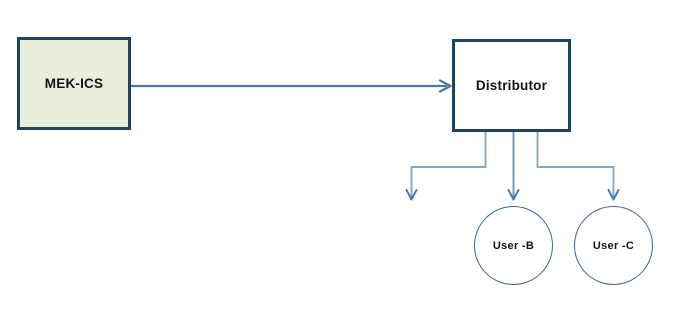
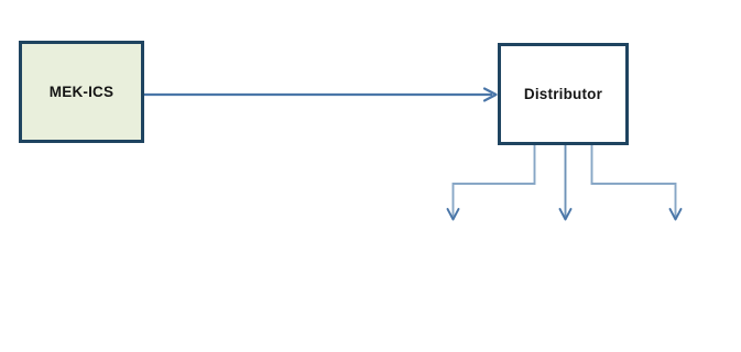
  MEK-ICS
  Distributor
- User -B
- User -C
